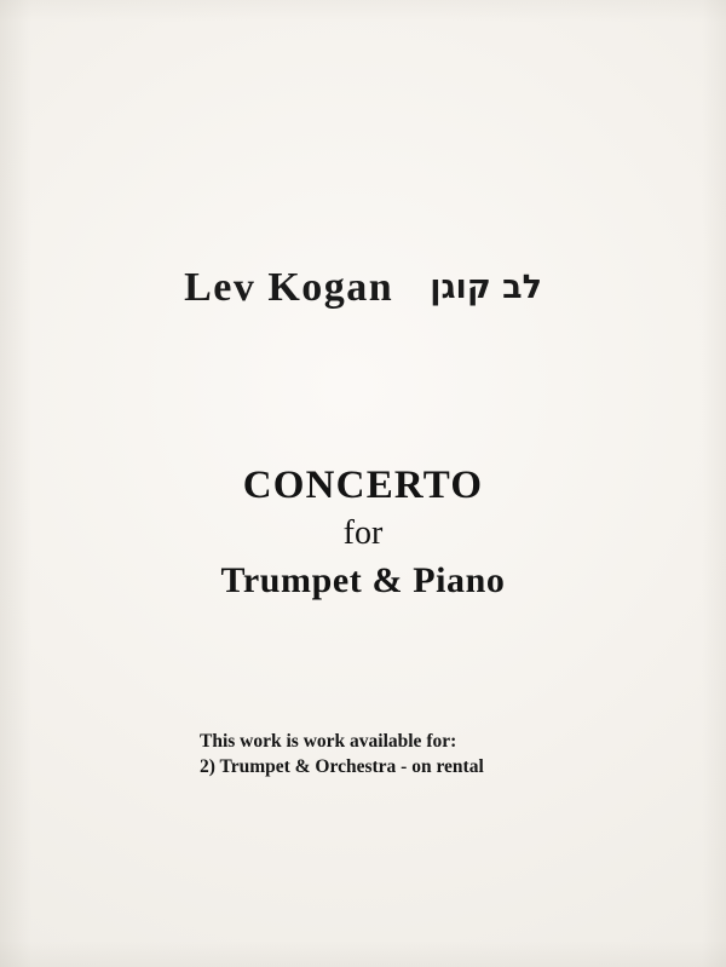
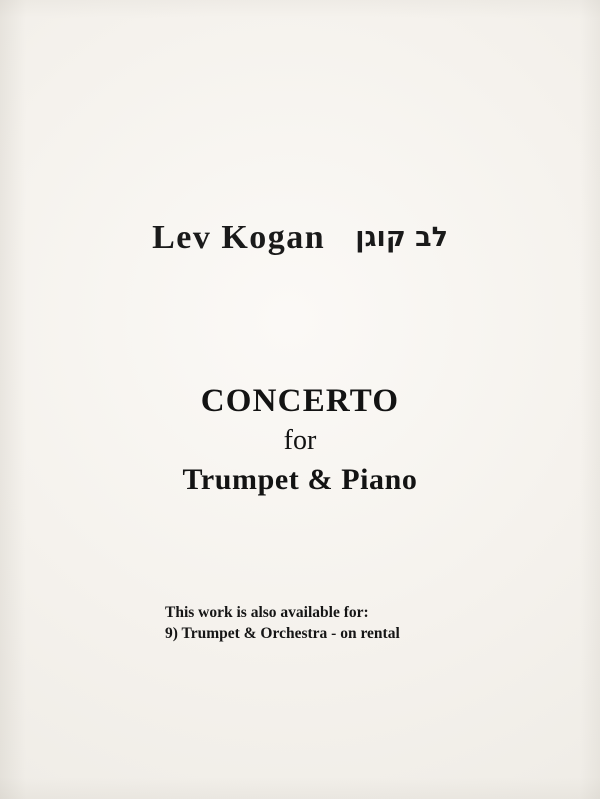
  Lev Kogan לב קוגן
  CONCERTO
  for
  Trumpet & Piano
- This work is work available for:
+ This work is also available for:
- 2) Trumpet & Orchestra - on rental
+ 9) Trumpet & Orchestra - on rental
